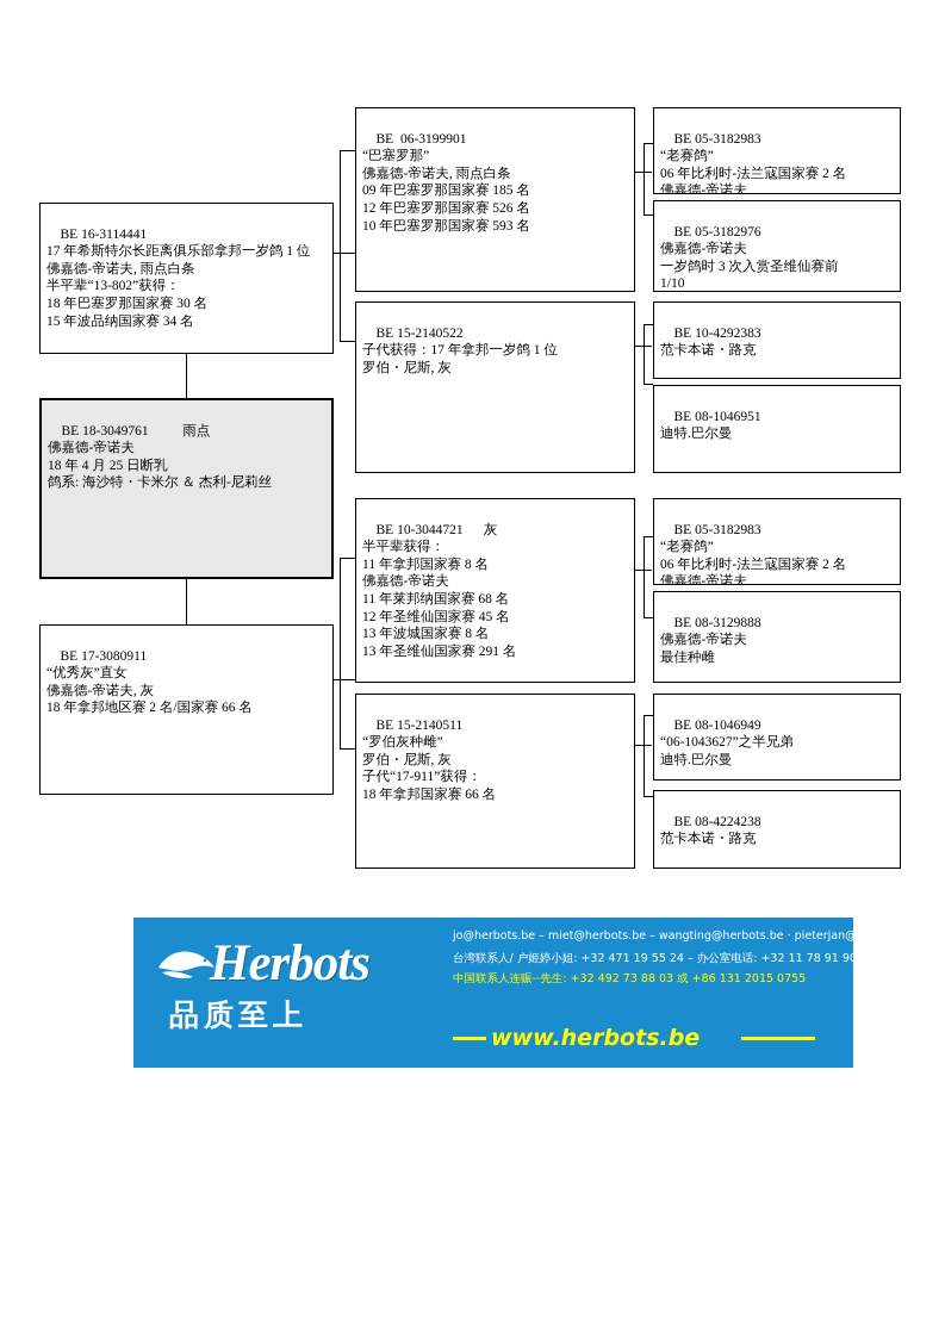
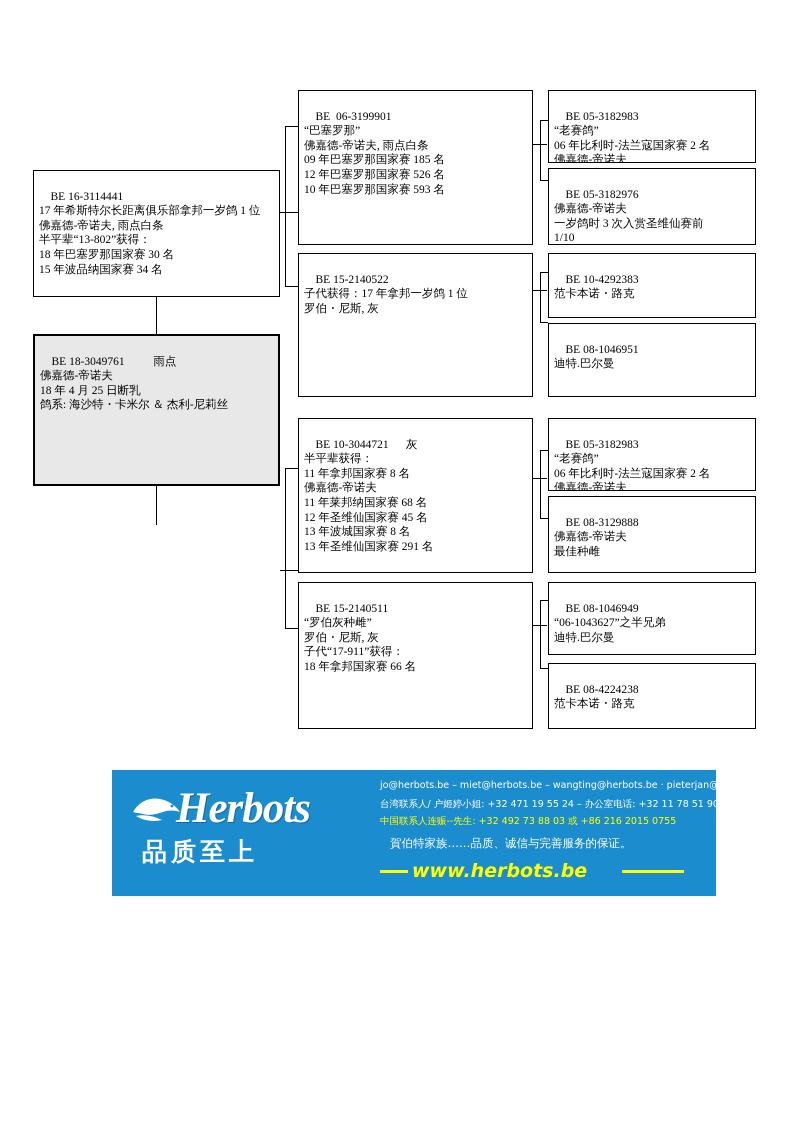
  BE 18-3049761 雨点
  佛嘉德-帝诺夫
  18 年 4 月 25 日断乳
  鸽系: 海沙特・卡米尔 ＆ 杰利-尼莉丝
  BE 16-3114441
  17 年希斯特尔长距离俱乐部拿邦一岁鸽 1 位
  佛嘉德-帝诺夫, 雨点白条
  半平辈“13-802”获得：
  18 年巴塞罗那国家赛 30 名
  15 年波品纳国家赛 34 名
- BE 17-3080911
- “优秀灰”直女
- 佛嘉德-帝诺夫, 灰
- 18 年拿邦地区赛 2 名/国家赛 66 名
  BE 06-3199901
  “巴塞罗那”
  佛嘉德-帝诺夫, 雨点白条
  09 年巴塞罗那国家赛 185 名
  12 年巴塞罗那国家赛 526 名
  10 年巴塞罗那国家赛 593 名
  BE 15-2140522
  子代获得：17 年拿邦一岁鸽 1 位
  罗伯・尼斯, 灰
  BE 10-3044721 灰
  半平辈获得：
  11 年拿邦国家赛 8 名
  佛嘉德-帝诺夫
  11 年莱邦纳国家赛 68 名
  12 年圣维仙国家赛 45 名
  13 年波城国家赛 8 名
  13 年圣维仙国家赛 291 名
  BE 15-2140511
  “罗伯灰种雌”
  罗伯・尼斯, 灰
  子代“17-911”获得：
  18 年拿邦国家赛 66 名
  BE 05-3182983
  “老赛鸽”
  06 年比利时-法兰寇国家赛 2 名
  佛嘉德-帝诺夫
  BE 05-3182976
  佛嘉德-帝诺夫
  一岁鸽时 3 次入赏圣维仙赛前
  1/10
  BE 10-4292383
  范卡本诺・路克
  BE 08-1046951
  迪特.巴尔曼
  BE 05-3182983
  “老赛鸽”
  06 年比利时-法兰寇国家赛 2 名
  佛嘉德-帝诺夫
  BE 08-3129888
  佛嘉德-帝诺夫
  最佳种雌
  BE 08-1046949
  “06-1043627”之半兄弟
  迪特.巴尔曼
  BE 08-4224238
  范卡本诺・路克
  Herbots
  品质至上
  jo@herbots.be – miet@herbots.be – wangting@herbots.be · pieterjan@
- 台湾联系人/ 户姬婷小姐: +32 471 19 55 24 – 办公室电话: +32 11 78 91 90
+ 台湾联系人/ 户姬婷小姐: +32 471 19 55 24 – 办公室电话: +32 11 78 51 90
- 中国联系人连赈--先生: +32 492 73 88 03 或 +86 131 2015 0755
+ 中国联系人连赈--先生: +32 492 73 88 03 或 +86 216 2015 0755
+ 賀伯特家族……品质、诚信与完善服务的保证。
  www.herbots.be
